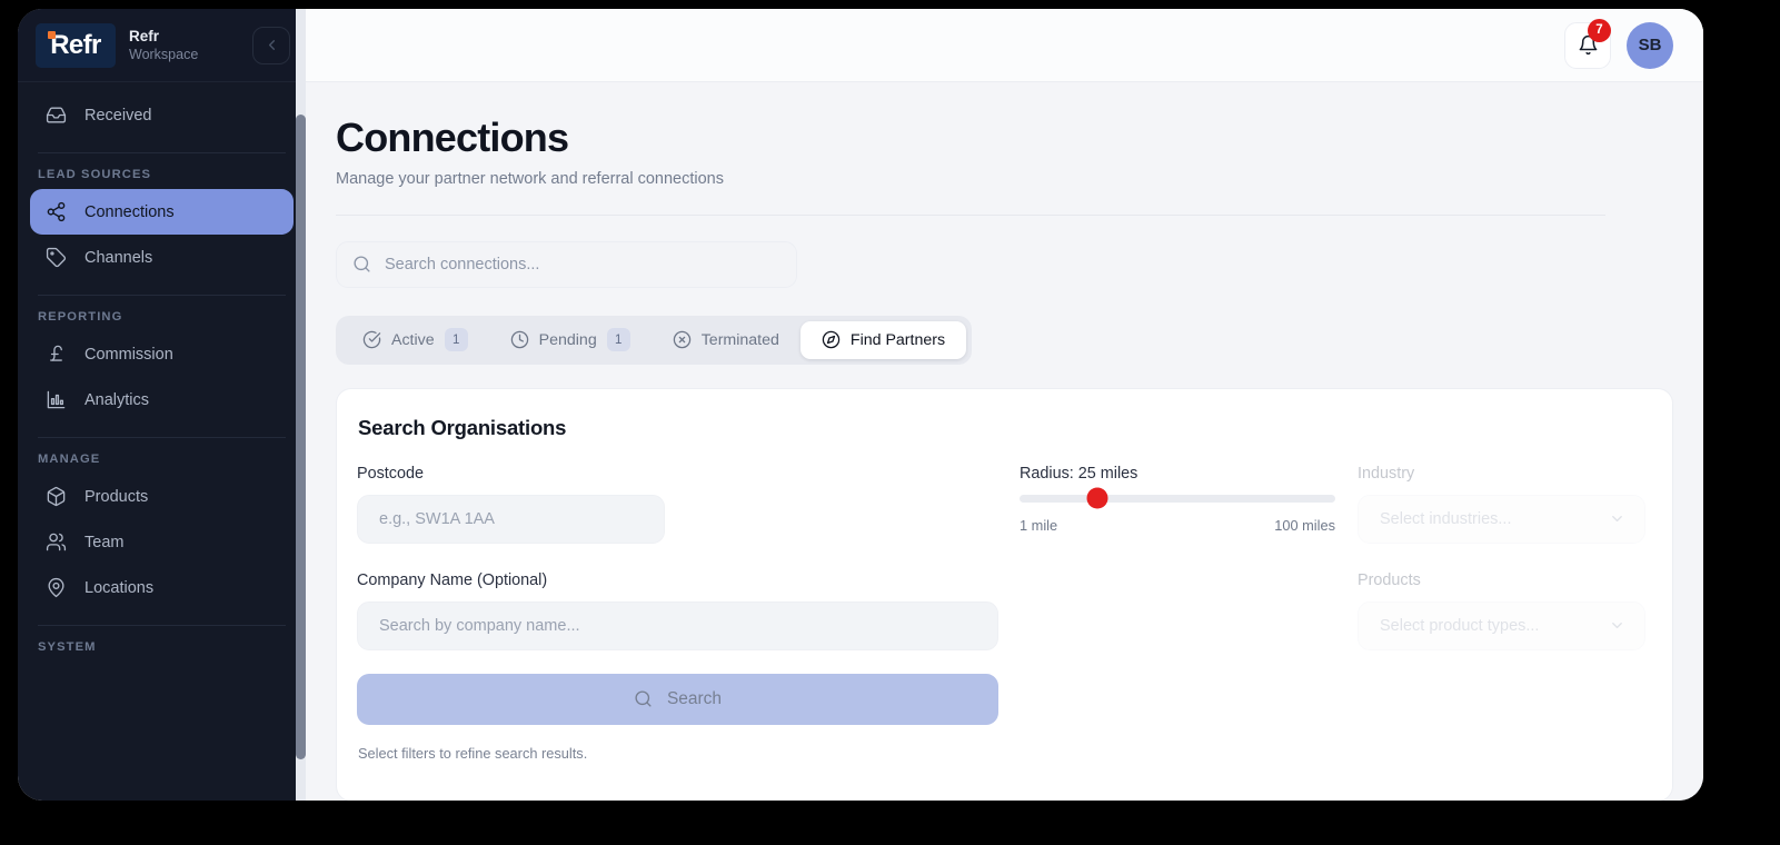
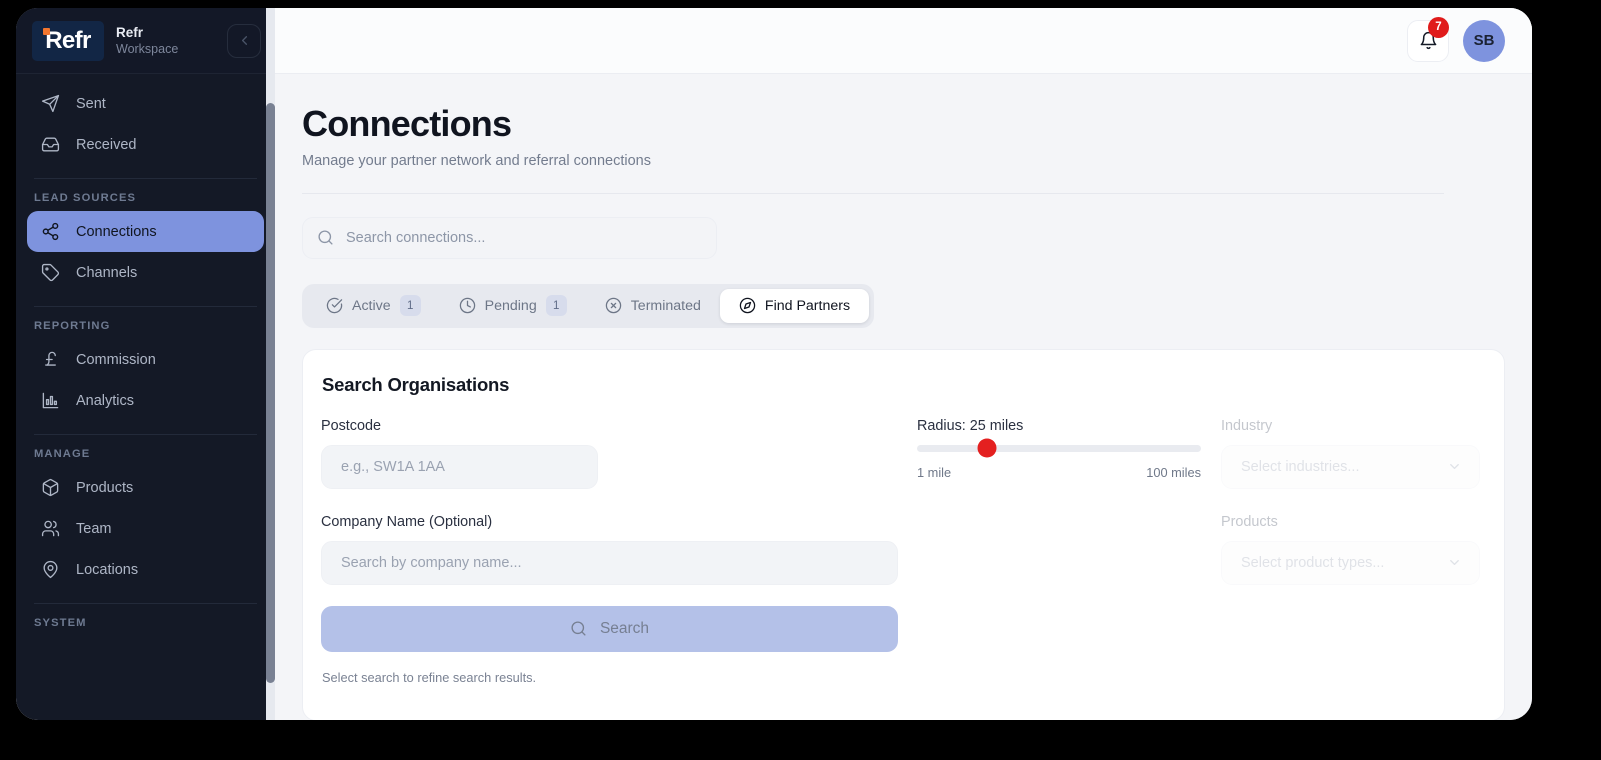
  Refr
  Refr
  Workspace
+ Sent
  Received
  LEAD SOURCES
  Connections
  Channels
  REPORTING
  Commission
  Analytics
  MANAGE
  Products
  Team
  Locations
  SYSTEM
  7
  SB
  Connections
  Manage your partner network and referral connections
  Search connections...
  Active
  1
  Pending
  1
  Terminated
  Find Partners
  Search Organisations
  Postcode
  e.g., SW1A 1AA
  Company Name (Optional)
  Search by company name...
  Search
- Select filters to refine search results.
+ Select search to refine search results.
  Radius: 25 miles
  1 mile
  100 miles
  Industry
  Select industries...
  Products
  Select product types...
